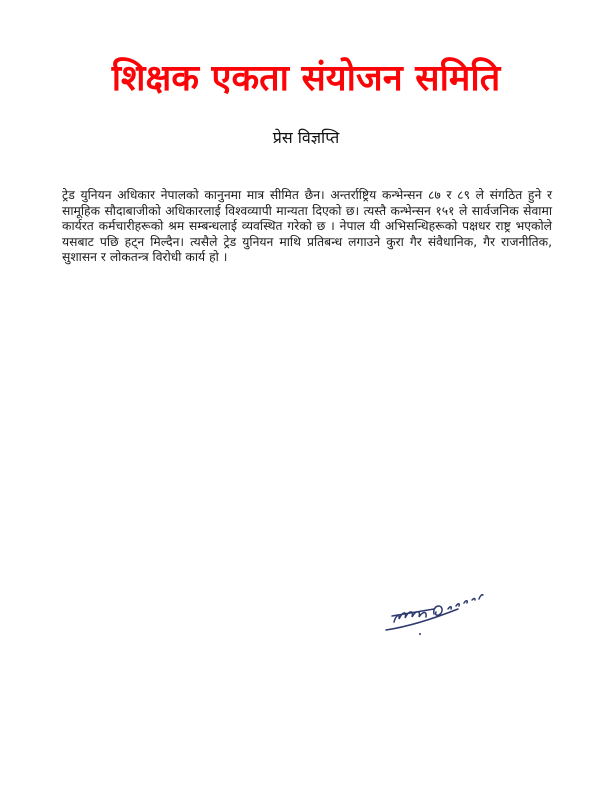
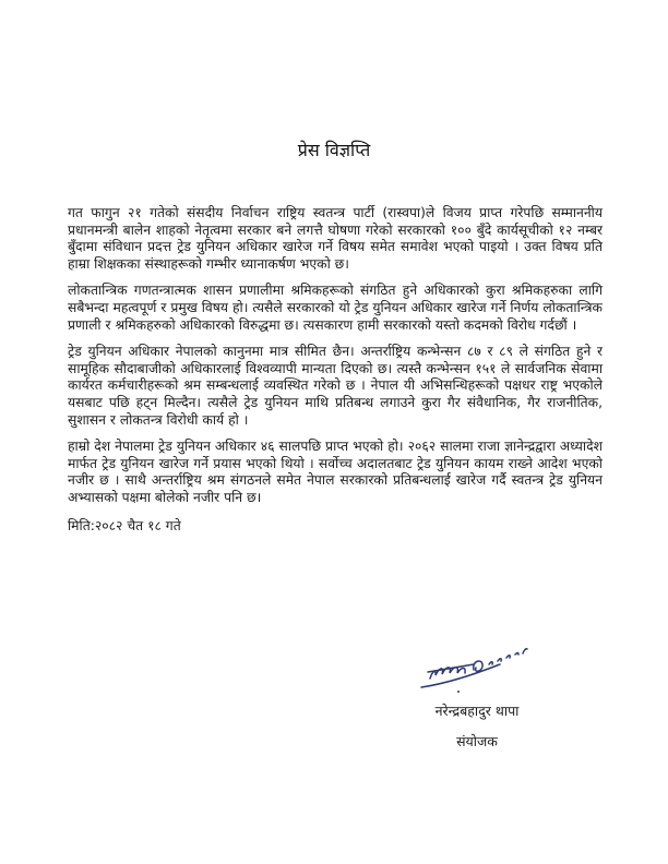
- शिक्षक एकता संयोजन समिति
  प्रेस विज्ञप्ति
+ गत फागुन २१ गतेको संसदीय निर्वाचन राष्ट्रिय स्वतन्त्र पार्टी (रास्वपा)ले विजय प्राप्त गरेपछि सम्माननीय प्रधानमन्त्री बालेन शाहको नेतृत्वमा सरकार बने लगत्तै घोषणा गरेको सरकारको १०० बुँदे कार्यसूचीको १२ नम्बर बुँदामा संविधान प्रदत्त ट्रेड युनियन अधिकार खारेज गर्ने विषय समेत समावेश भएको पाइयो । उक्त विषय प्रति हाम्रा शिक्षकका संस्थाहरूको गम्भीर ध्यानाकर्षण भएको छ।
+ लोकतान्त्रिक गणतन्त्रात्मक शासन प्रणालीमा श्रमिकहरूको संगठित हुने अधिकारको कुरा श्रमिकहरुका लागि सबैभन्दा महत्वपूर्ण र प्रमुख विषय हो। त्यसैले सरकारको यो ट्रेड युनियन अधिकार खारेज गर्ने निर्णय लोकतान्त्रिक प्रणाली र श्रमिकहरुको अधिकारको विरुद्धमा छ। त्यसकारण हामी सरकारको यस्तो कदमको विरोध गर्दछौं ।
  ट्रेड युनियन अधिकार नेपालको कानुनमा मात्र सीमित छैन। अन्तर्राष्ट्रिय कन्भेन्सन ८७ र ८९ ले संगठित हुने र सामूहिक सौदाबाजीको अधिकारलाई विश्वव्यापी मान्यता दिएको छ। त्यस्तै कन्भेन्सन १५१ ले सार्वजनिक सेवामा कार्यरत कर्मचारीहरूको श्रम सम्बन्धलाई व्यवस्थित गरेको छ । नेपाल यी अभिसन्धिहरूको पक्षधर राष्ट्र भएकोले यसबाट पछि हट्न मिल्दैन। त्यसैले ट्रेड युनियन माथि प्रतिबन्ध लगाउने कुरा गैर संवैधानिक, गैर राजनीतिक, सुशासन र लोकतन्त्र विरोधी कार्य हो ।
+ हाम्रो देश नेपालमा ट्रेड युनियन अधिकार ४६ सालपछि प्राप्त भएको हो। २०६२ सालमा राजा ज्ञानेन्द्रद्वारा अध्यादेश मार्फत ट्रेड युनियन खारेज गर्ने प्रयास भएको थियो । सर्वोच्च अदालतबाट ट्रेड युनियन कायम राख्ने आदेश भएको नजीर छ । साथै अन्तर्राष्ट्रिय श्रम संगठनले समेत नेपाल सरकारको प्रतिबन्धलाई खारेज गर्दै स्वतन्त्र ट्रेड युनियन अभ्यासको पक्षमा बोलेको नजीर पनि छ।
+ मिति:२०८२ चैत १८ गते
+ नरेन्द्रबहादुर थापा
+ संयोजक
